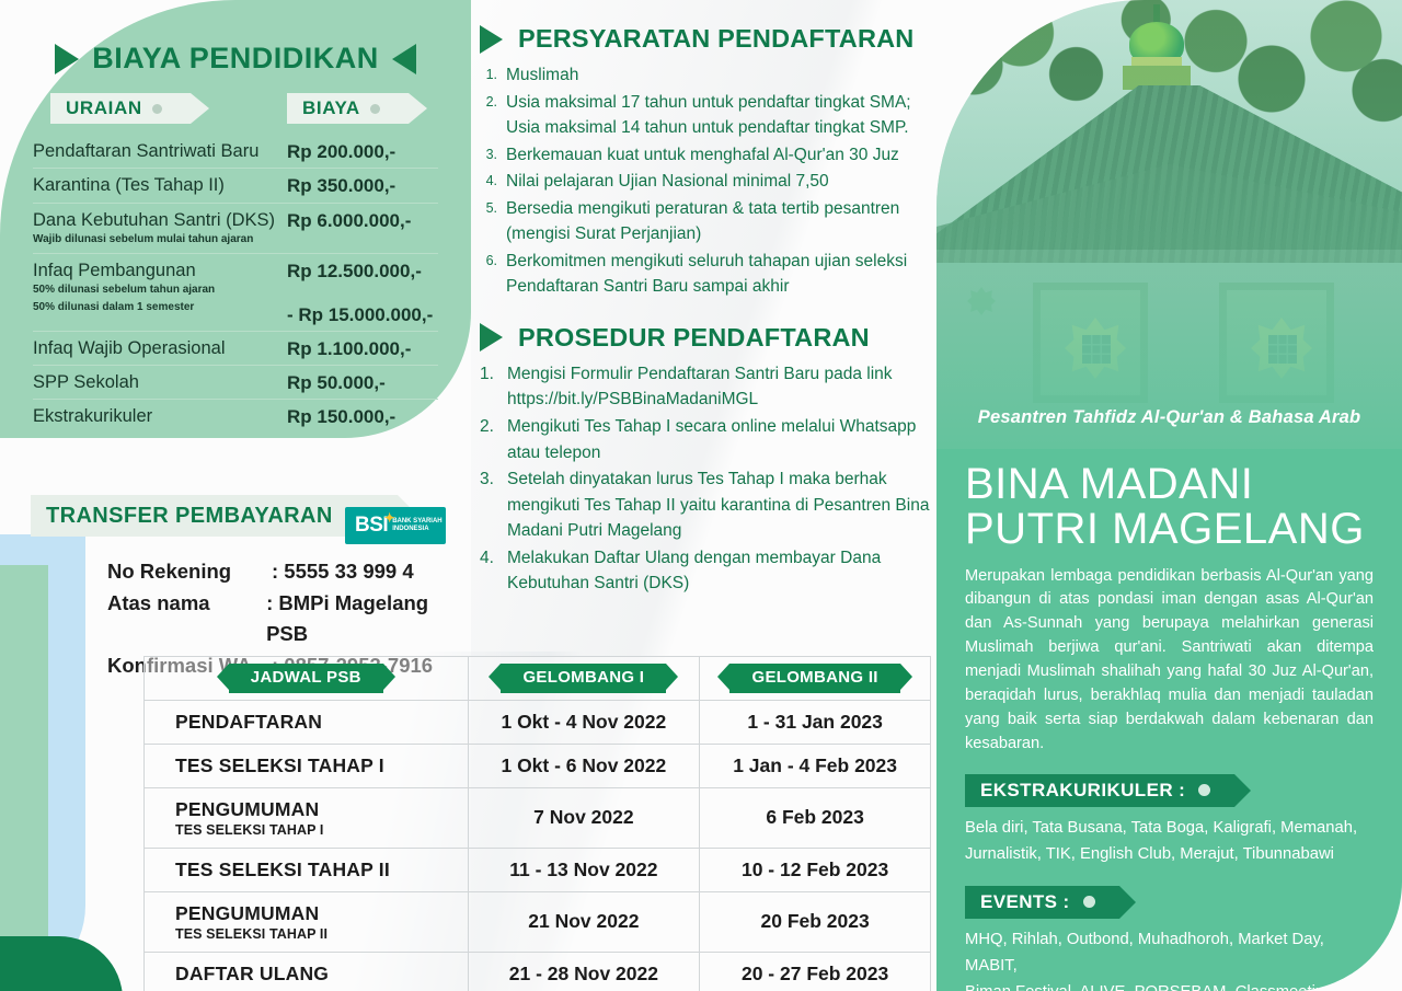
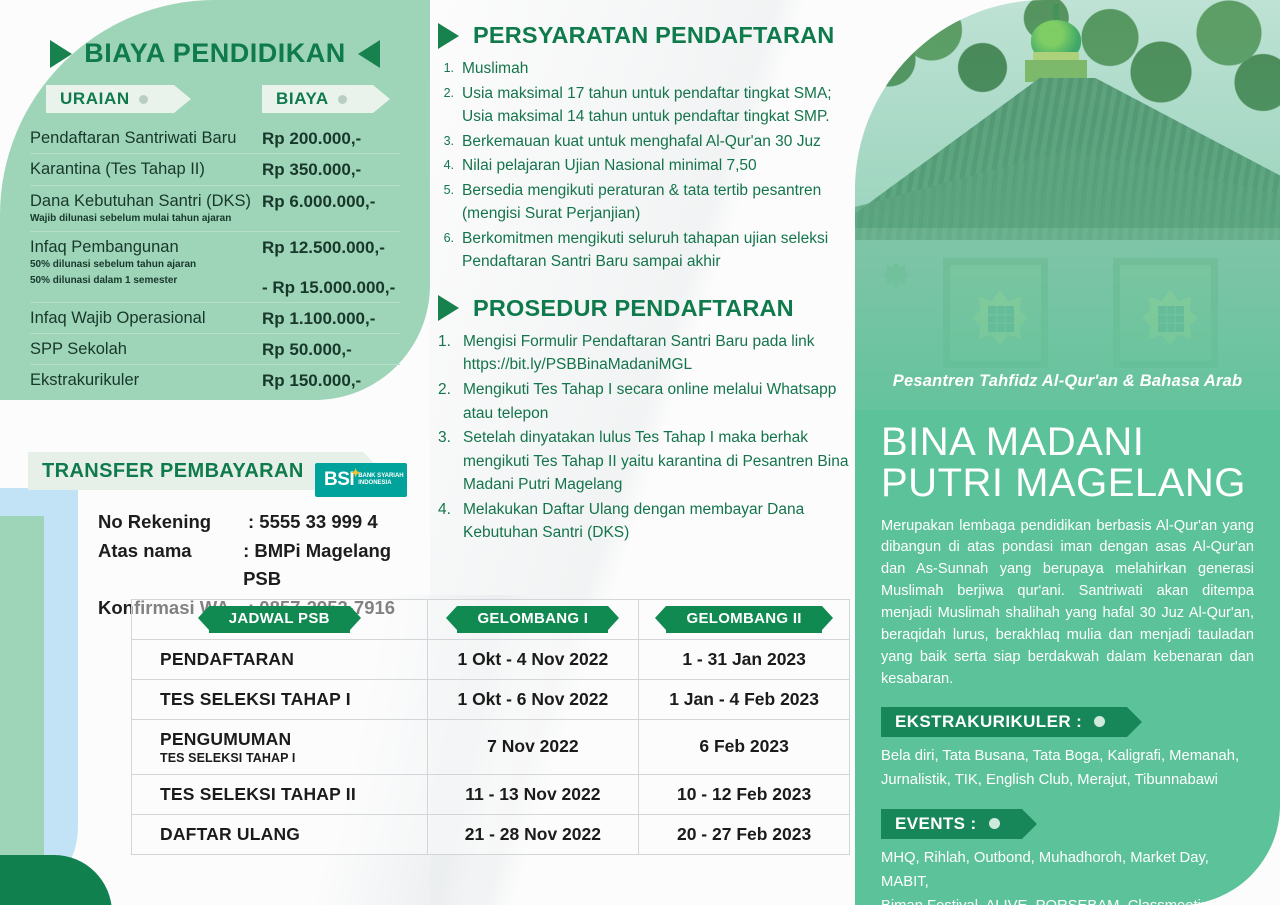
  BIAYA PENDIDIKAN
  URAIAN
  BIAYA
  Pendaftaran Santriwati Baru
  Rp 200.000,-
  Karantina (Tes Tahap II)
  Rp 350.000,-
  Dana Kebutuhan Santri (DKS)
  Wajib dilunasi sebelum mulai tahun ajaran
  Rp 6.000.000,-
  Infaq Pembangunan
  50% dilunasi sebelum tahun ajaran
  50% dilunasi dalam 1 semester
  Rp 12.500.000,-
  - Rp 15.000.000,-
  Infaq Wajib Operasional
  Rp 1.100.000,-
  SPP Sekolah
  Rp 50.000,-
  Ekstrakurikuler
  Rp 150.000,-
  PERSYARATAN PENDAFTARAN
  1.
  Muslimah
  2.
  Usia maksimal 17 tahun untuk pendaftar tingkat SMA; Usia maksimal 14 tahun untuk pendaftar tingkat SMP.
  3.
  Berkemauan kuat untuk menghafal Al-Qur'an 30 Juz
  4.
  Nilai pelajaran Ujian Nasional minimal 7,50
  5.
  Bersedia mengikuti peraturan & tata tertib pesantren (mengisi Surat Perjanjian)
  6.
  Berkomitmen mengikuti seluruh tahapan ujian seleksi Pendaftaran Santri Baru sampai akhir
  PROSEDUR PENDAFTARAN
  1.
  Mengisi Formulir Pendaftaran Santri Baru pada link https://bit.ly/PSBBinaMadaniMGL
  2.
  Mengikuti Tes Tahap I secara online melalui Whatsapp atau telepon
  3.
- Setelah dinyatakan lurus Tes Tahap I maka berhak mengikuti Tes Tahap II yaitu karantina di Pesantren Bina Madani Putri Magelang
+ Setelah dinyatakan lulus Tes Tahap I maka berhak mengikuti Tes Tahap II yaitu karantina di Pesantren Bina Madani Putri Magelang
  4.
  Melakukan Daftar Ulang dengan membayar Dana Kebutuhan Santri (DKS)
  TRANSFER PEMBAYARAN
  No Rekening
  : 5555 33 999 4
  Atas nama
  : BMPi Magelang PSB
  Konfirmasi
  BSI
  ✦
  JADWAL PSB	GELOMBANG I	GELOMBANG II
  PENDAFTARAN	1 Okt - 4 Nov 2022	1 - 31 Jan 2023
  TES SELEKSI TAHAP I	1 Okt - 6 Nov 2022	1 Jan - 4 Feb 2023
  PENGUMUMAN TES SELEKSI TAHAP I	7 Nov 2022	6 Feb 2023
  TES SELEKSI TAHAP II	11 - 13 Nov 2022	10 - 12 Feb 2023
- PENGUMUMAN TES SELEKSI TAHAP II	21 Nov 2022	20 Feb 2023
  DAFTAR ULANG	21 - 28 Nov 2022	20 - 27 Feb 2023
  Pesantren Tahfidz Al-Qur'an & Bahasa Arab
  BINA MADANI
  PUTRI MAGELANG
  Merupakan lembaga pendidikan berbasis Al-Qur'an yang dibangun di atas pondasi iman dengan asas Al-Qur'an dan As-Sunnah yang berupaya melahirkan generasi Muslimah berjiwa qur'ani. Santriwati akan ditempa menjadi Muslimah shalihah yang hafal 30 Juz Al-Qur'an, beraqidah lurus, berakhlaq mulia dan menjadi tauladan yang baik serta siap berdakwah dalam kebenaran dan kesabaran.
  EKSTRAKURIKULER :
  Bela diri, Tata Busana, Tata Boga, Kaligrafi, Memanah,
  Jurnalistik, TIK, English Club, Merajut, Tibunnabawi
  EVENTS :
  MHQ, Rihlah, Outbond, Muhadhoroh, Market Day, MABIT,
